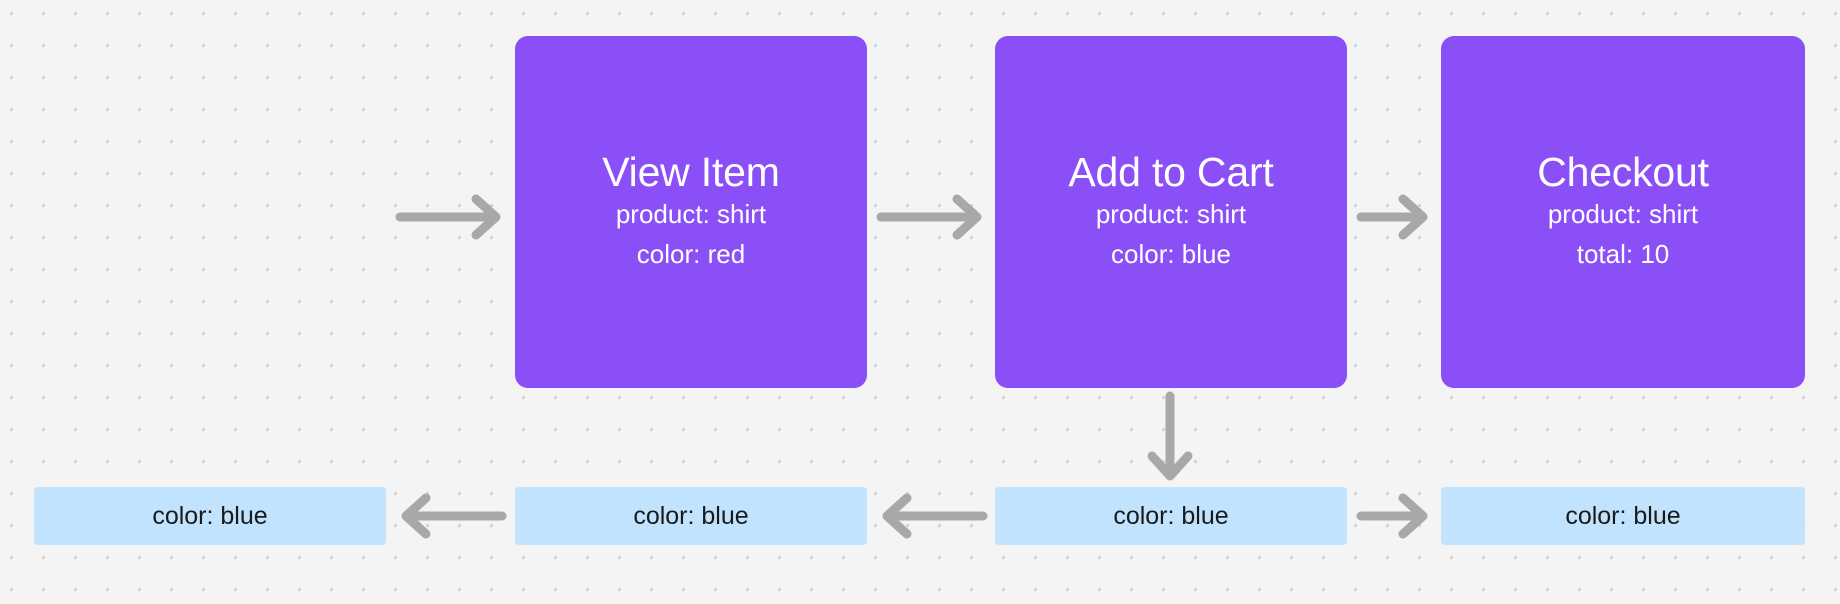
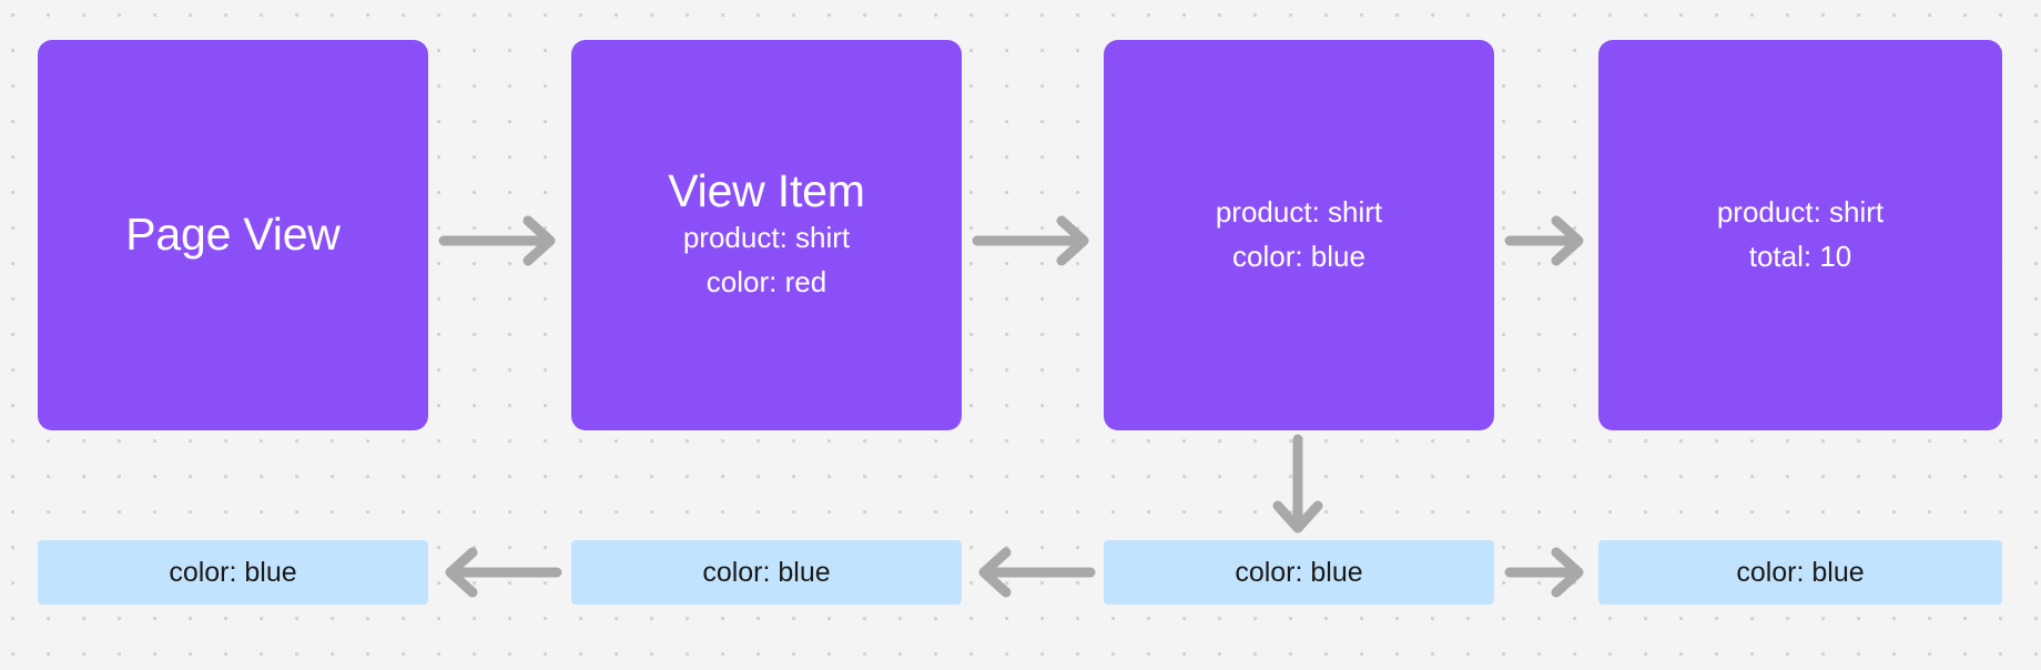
+ Page View
  View Item
  product: shirt
  color: red
- Add to Cart
  product: shirt
  color: blue
- Checkout
  product: shirt
  total: 10
  color: blue
  color: blue
  color: blue
  color: blue
